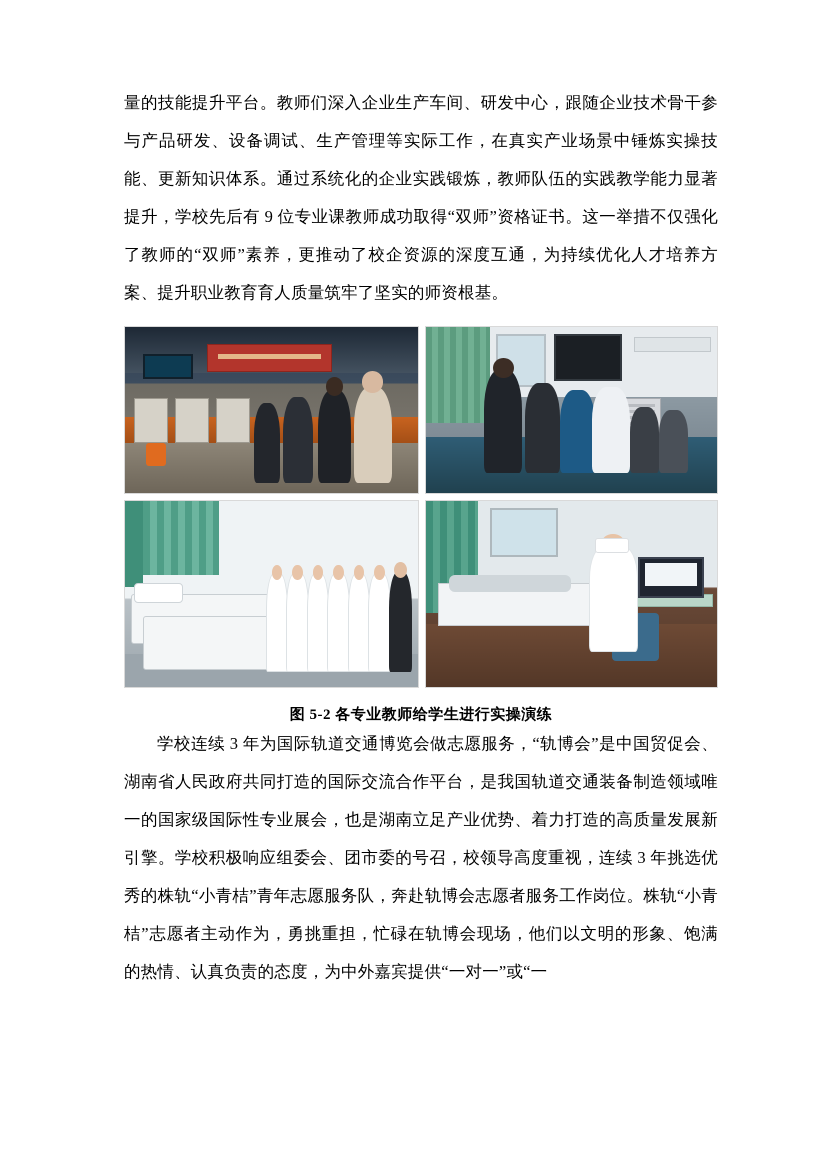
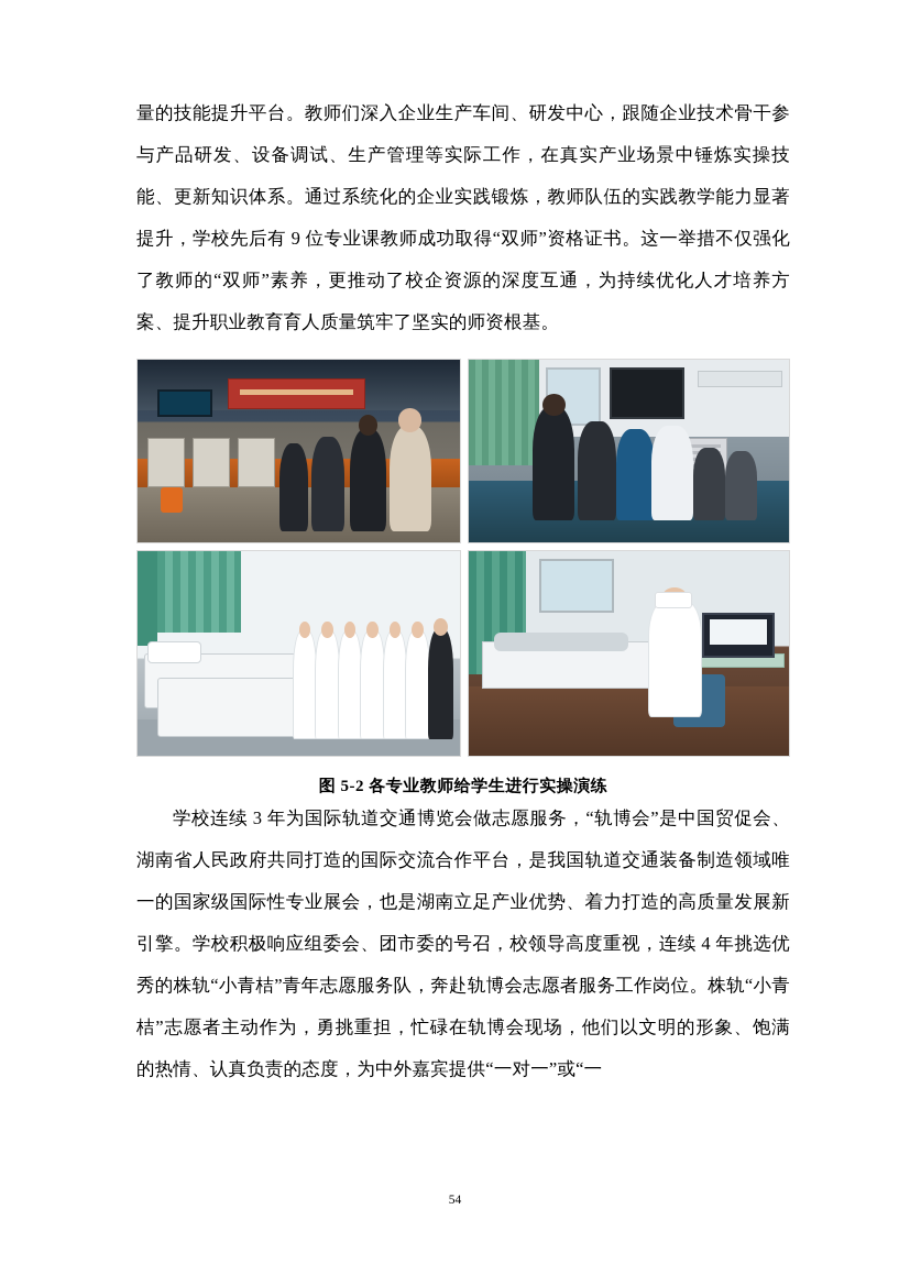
  量的技能提升平台。教师们深入企业生产车间、研发中心，跟随企业技术骨干参与产品研发、设备调试、生产管理等实际工作，在真实产业场景中锤炼实操技能、更新知识体系。通过系统化的企业实践锻炼，教师队伍的实践教学能力显著提升，学校先后有 9 位专业课教师成功取得“双师”资格证书。这一举措不仅强化了教师的“双师”素养，更推动了校企资源的深度互通，为持续优化人才培养方案、提升职业教育育人质量筑牢了坚实的师资根基。
  图 5-2 各专业教师给学生进行实操演练
- 学校连续 3 年为国际轨道交通博览会做志愿服务，“轨博会”是中国贸促会、湖南省人民政府共同打造的国际交流合作平台，是我国轨道交通装备制造领域唯一的国家级国际性专业展会，也是湖南立足产业优势、着力打造的高质量发展新引擎。学校积极响应组委会、团市委的号召，校领导高度重视，连续 3 年挑选优秀的株轨“小青桔”青年志愿服务队，奔赴轨博会志愿者服务工作岗位。株轨“小青桔”志愿者主动作为，勇挑重担，忙碌在轨博会现场，他们以文明的形象、饱满 的热情、认真负责的态度，为中外嘉宾提供“一对一”或“一
+ 学校连续 3 年为国际轨道交通博览会做志愿服务，“轨博会”是中国贸促会、湖南省人民政府共同打造的国际交流合作平台，是我国轨道交通装备制造领域唯一的国家级国际性专业展会，也是湖南立足产业优势、着力打造的高质量发展新引擎。学校积极响应组委会、团市委的号召，校领导高度重视，连续 4 年挑选优秀的株轨“小青桔”青年志愿服务队，奔赴轨博会志愿者服务工作岗位。株轨“小青桔”志愿者主动作为，勇挑重担，忙碌在轨博会现场，他们以文明的形象、饱满 的热情、认真负责的态度，为中外嘉宾提供“一对一”或“一
+ 54
